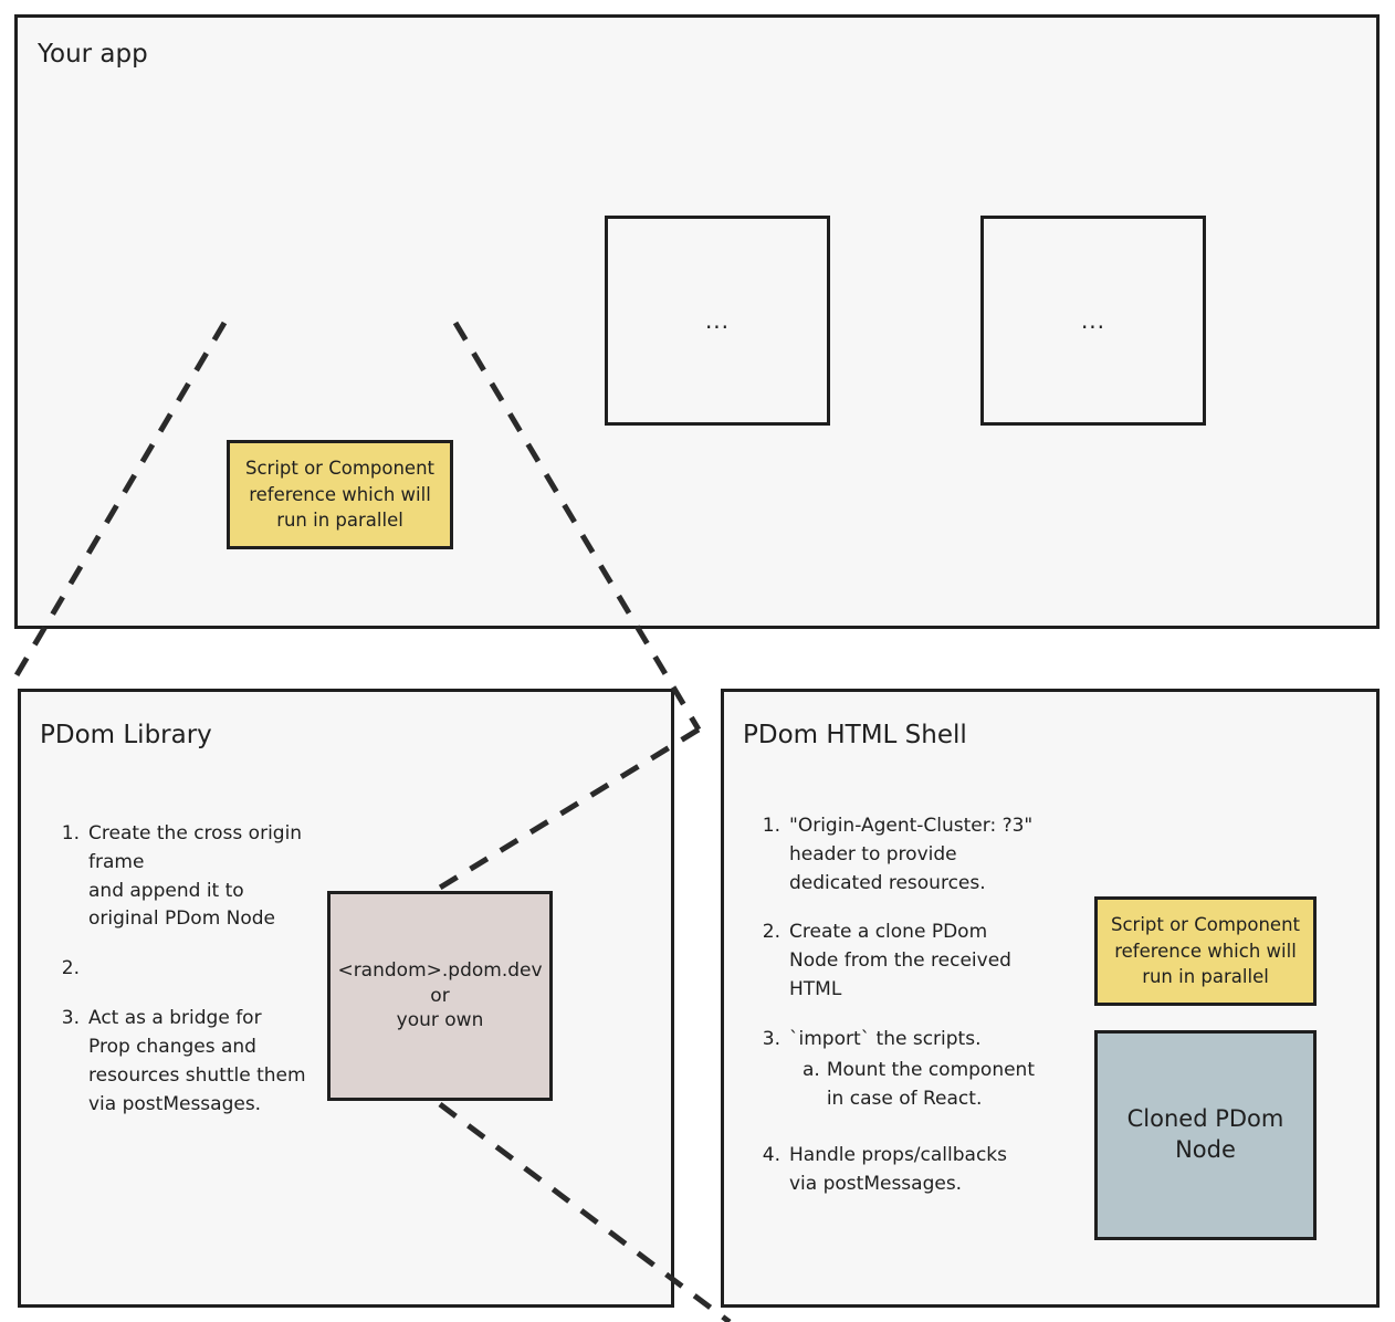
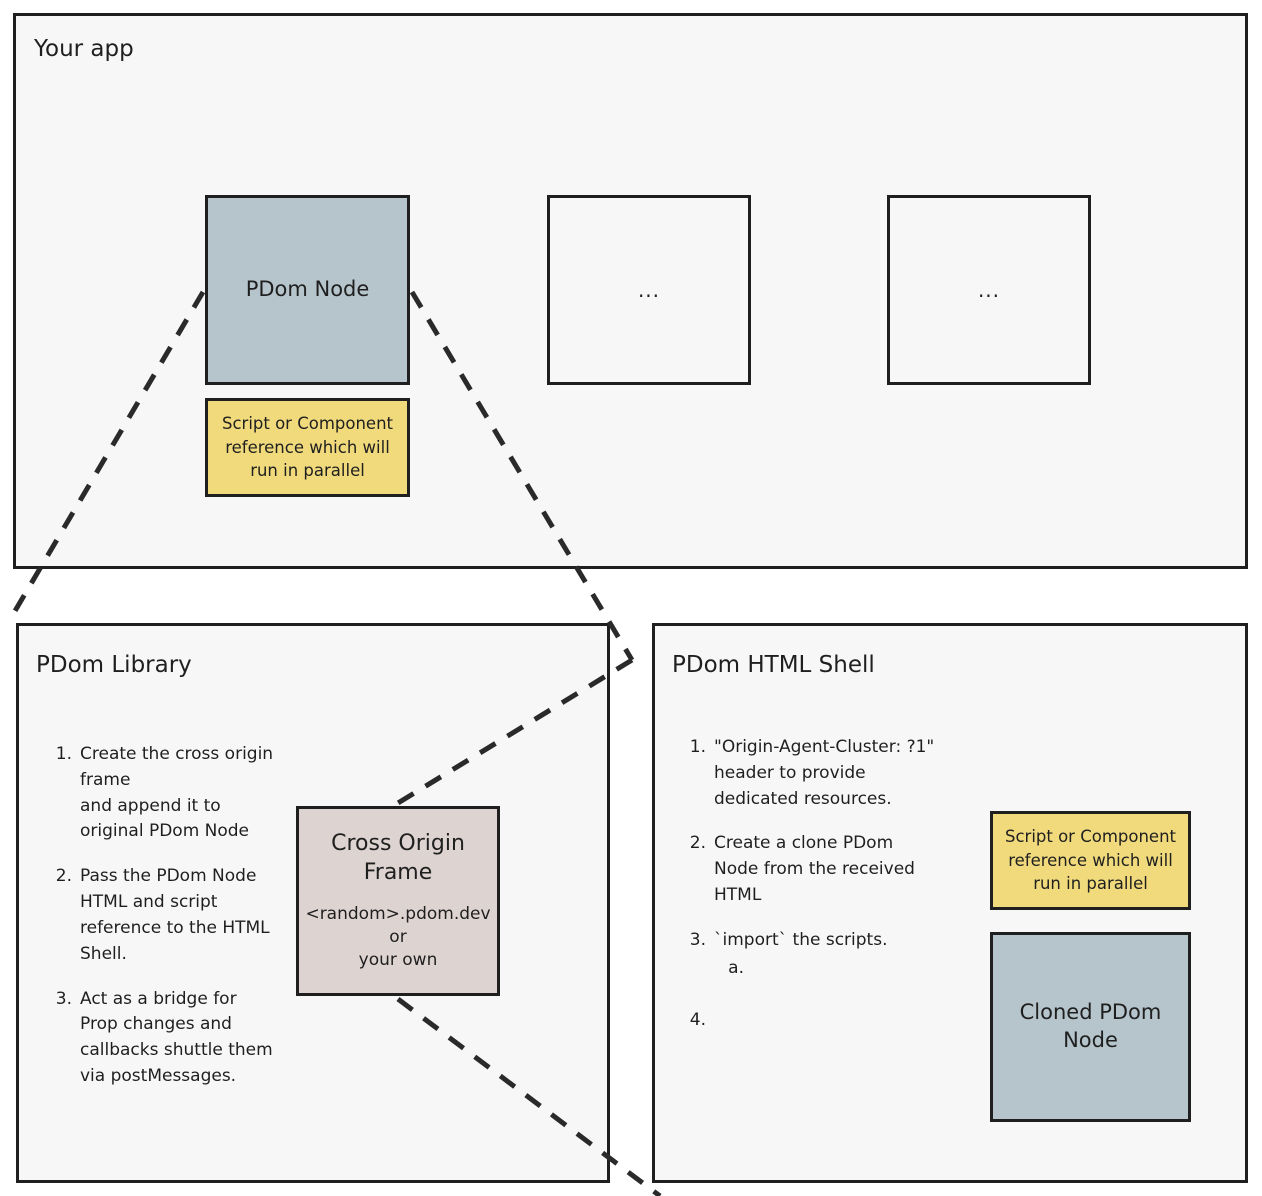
  Your app
+ PDom Node
  Script or Component reference which will run in parallel
  ...
  ...
  PDom Library
  1.
  Create the cross origin frame
  and append it to
  original PDom Node
  2.
+ Pass the PDom Node HTML and script reference to the HTML Shell.
  3.
- Act as a bridge for Prop changes and resources shuttle them via postMessages.
+ Act as a bridge for Prop changes and callbacks shuttle them via postMessages.
+ Cross Origin Frame
  <random>.pdom.dev
  or
  your own
  PDom HTML Shell
  1.
- "Origin-Agent-Cluster: ?3" header to provide dedicated resources.
+ "Origin-Agent-Cluster: ?1" header to provide dedicated resources.
  2.
  Create a clone PDom Node from the received HTML
  3.
  `import` the scripts.
  a.
- Mount the component in case of React.
  4.
- Handle props/callbacks via postMessages.
  Script or Component reference which will run in parallel
  Cloned PDom Node
